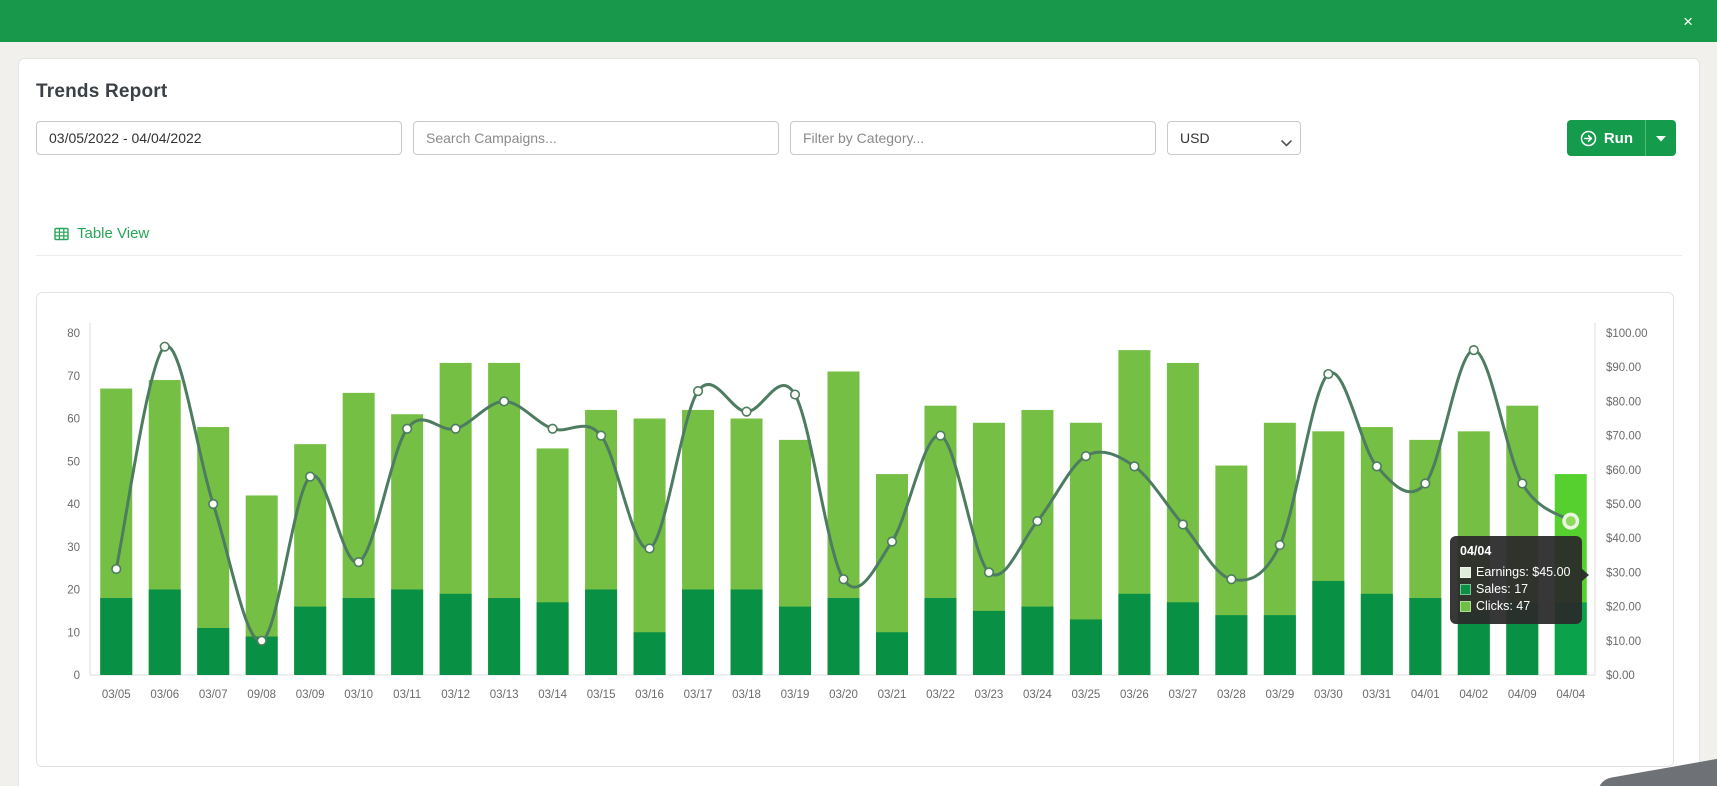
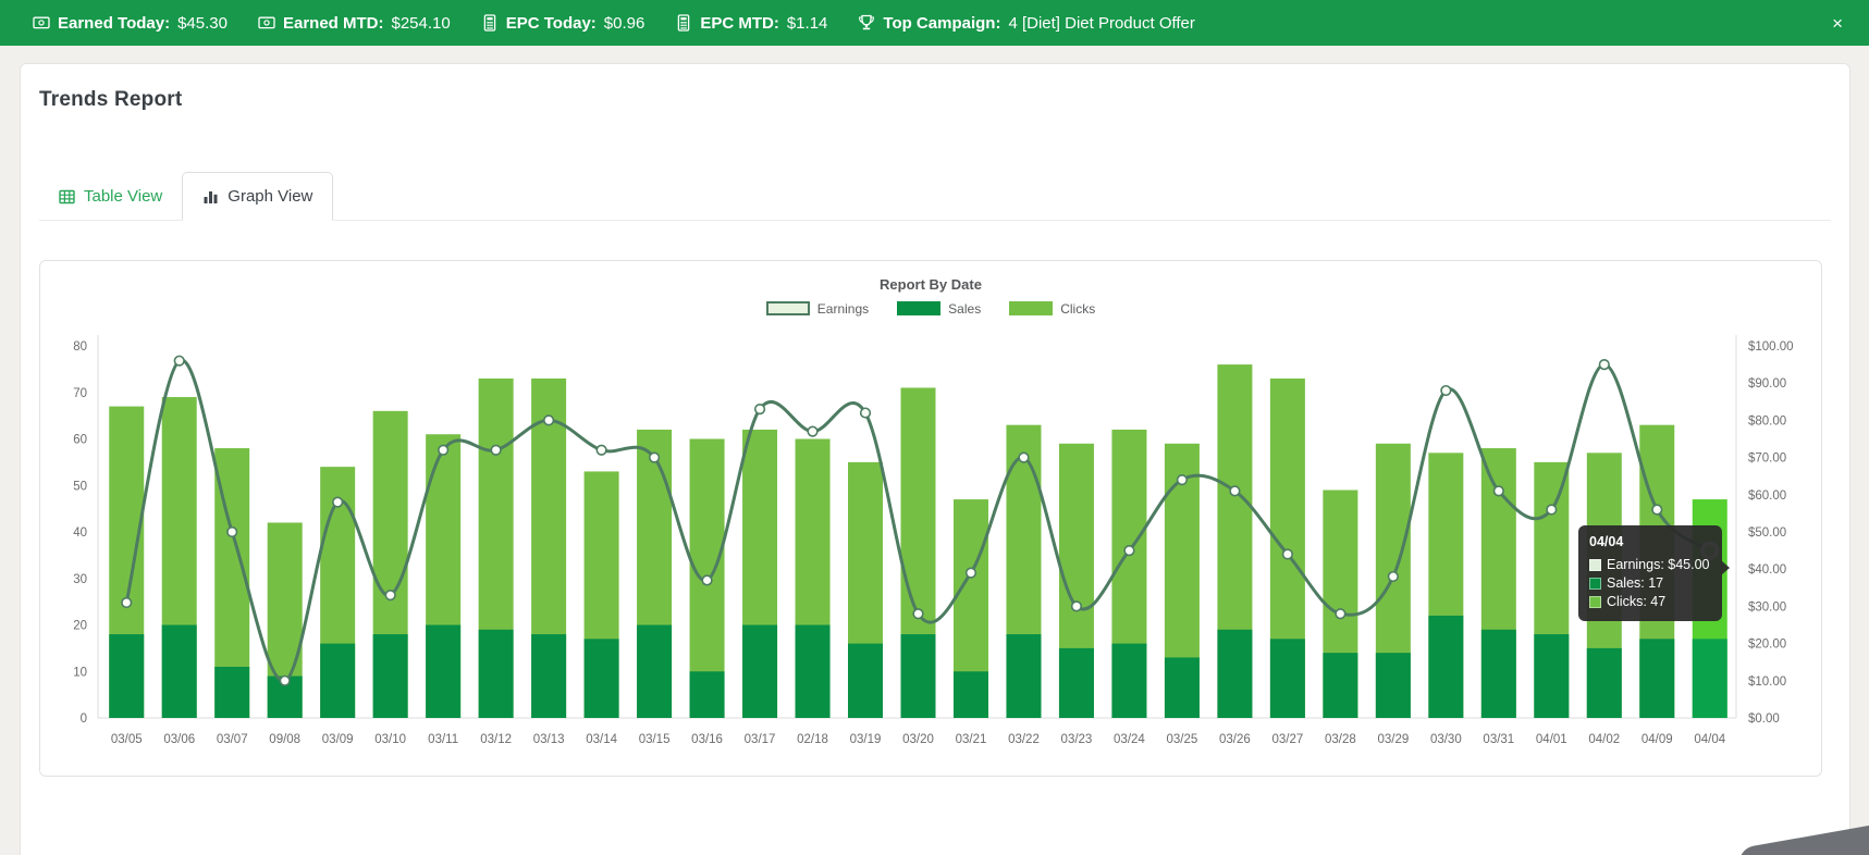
+ Earned Today:
+ $45.30
+ Earned MTD:
+ $254.10
+ EPC Today:
+ $0.96
+ EPC MTD:
+ $1.14
+ Top Campaign:
+ 4 [Diet] Diet Product Offer
  ×
  Trends Report
- 03/05/2022 - 04/04/2022
- Search Campaigns...
- Filter by Category...
- USD
- Run
  Table View
+ Graph View
+ Report By Date
+ Earnings
+ Sales
+ Clicks
  0
  10
  20
  30
  40
  50
  60
  70
  80
  $0.00
  $10.00
  $20.00
  $30.00
  $40.00
  $50.00
  $60.00
  $70.00
  $80.00
  $90.00
  $100.00
  03/05
  03/06
  03/07
  09/08
  03/09
  03/10
  03/11
  03/12
  03/13
  03/14
  03/15
  03/16
  03/17
- 03/18
+ 02/18
  03/19
  03/20
  03/21
  03/22
  03/23
  03/24
  03/25
  03/26
  03/27
  03/28
  03/29
  03/30
  03/31
  04/01
  04/02
  04/09
  04/04
  04/04
  Earnings: $45.00
  Sales: 17
  Clicks: 47
